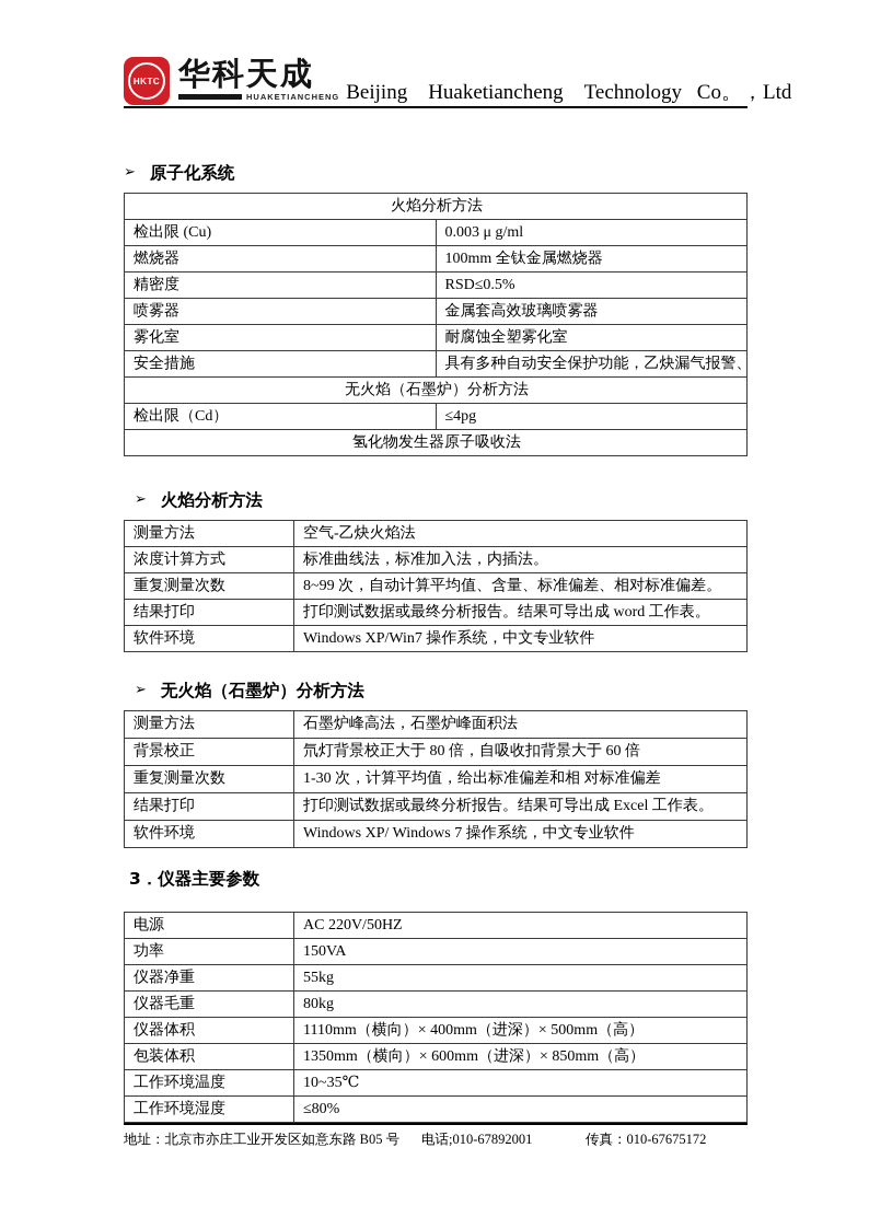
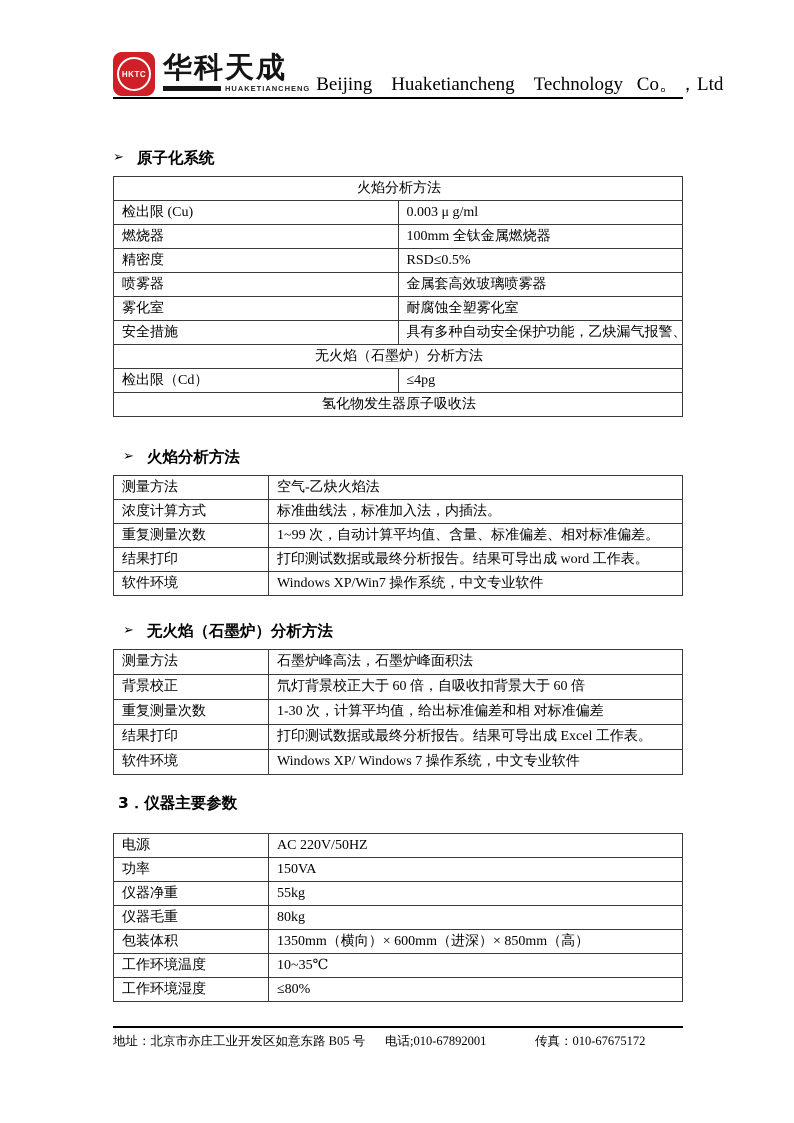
  HKTC
  华科天成
  HUAKETIANCHENG
  Beijing Huaketiancheng Technology Co。，Ltd
  ➢
  原子化系统
  火焰分析方法
  检出限 (Cu)	0.003 μ g/ml
  燃烧器	100mm 全钛金属燃烧器
  精密度	RSD≤0.5%
  喷雾器	金属套高效玻璃喷雾器
  雾化室	耐腐蚀全塑雾化室
  安全措施	具有多种自动安全保护功能，乙炔漏气报警、
  无火焰（石墨炉）分析方法
  检出限（Cd）	≤4pg
  氢化物发生器原子吸收法
  ➢
  火焰分析方法
  测量方法	空气-乙炔火焰法
  浓度计算方式	标准曲线法，标准加入法，内插法。
- 重复测量次数	8~99 次，自动计算平均值、含量、标准偏差、相对标准偏差。
+ 重复测量次数	1~99 次，自动计算平均值、含量、标准偏差、相对标准偏差。
  结果打印	打印测试数据或最终分析报告。结果可导出成 word 工作表。
  软件环境	Windows XP/Win7 操作系统，中文专业软件
  ➢
  无火焰（石墨炉）分析方法
  测量方法	石墨炉峰高法，石墨炉峰面积法
- 背景校正	氘灯背景校正大于 80 倍，自吸收扣背景大于 60 倍
+ 背景校正	氘灯背景校正大于 60 倍，自吸收扣背景大于 60 倍
  重复测量次数	1-30 次，计算平均值，给出标准偏差和相 对标准偏差
  结果打印	打印测试数据或最终分析报告。结果可导出成 Excel 工作表。
  软件环境	Windows XP/ Windows 7 操作系统，中文专业软件
  3．仪器主要参数
  电源	AC 220V/50HZ
  功率	150VA
  仪器净重	55kg
  仪器毛重	80kg
- 仪器体积	1110mm（横向）× 400mm（进深）× 500mm（高）
  包装体积	1350mm（横向）× 600mm（进深）× 850mm（高）
  工作环境温度	10~35℃
  工作环境湿度	≤80%
  地址：北京市亦庄工业开发区如意东路 B05 号
  电话;010-67892001
  传真：010-67675172
